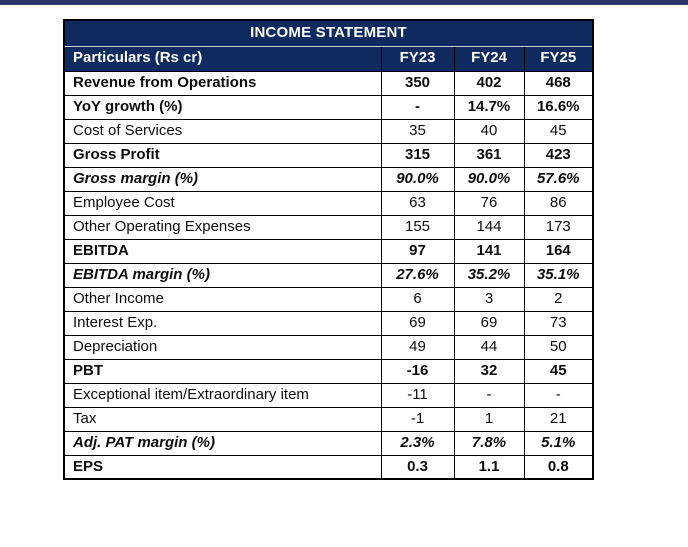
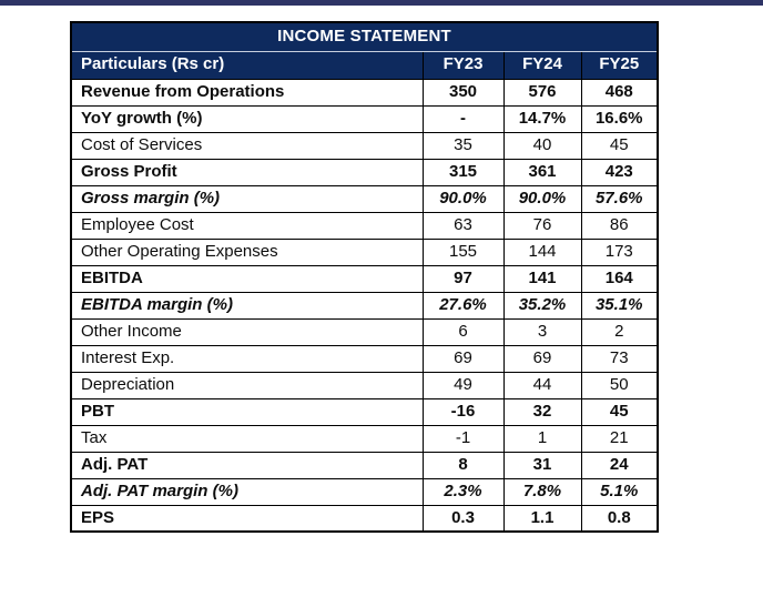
  INCOME STATEMENT
  Particulars (Rs cr)	FY23	FY24	FY25
- Revenue from Operations	350	402	468
+ Revenue from Operations	350	576	468
  YoY growth (%)	-	14.7%	16.6%
  Cost of Services	35	40	45
  Gross Profit	315	361	423
  Gross margin (%)	90.0%	90.0%	57.6%
  Employee Cost	63	76	86
  Other Operating Expenses	155	144	173
  EBITDA	97	141	164
  EBITDA margin (%)	27.6%	35.2%	35.1%
  Other Income	6	3	2
  Interest Exp.	69	69	73
  Depreciation	49	44	50
  PBT	-16	32	45
- Exceptional item/Extraordinary item	-11	-	-
  Tax	-1	1	21
+ Adj. PAT	8	31	24
  Adj. PAT margin (%)	2.3%	7.8%	5.1%
  EPS	0.3	1.1	0.8
